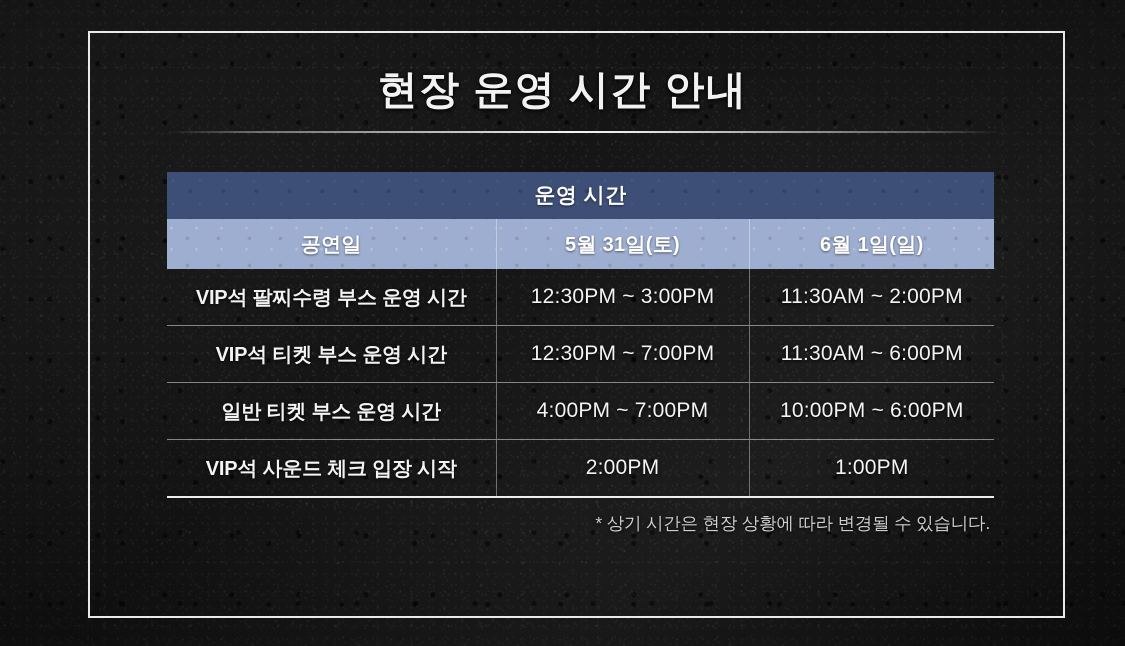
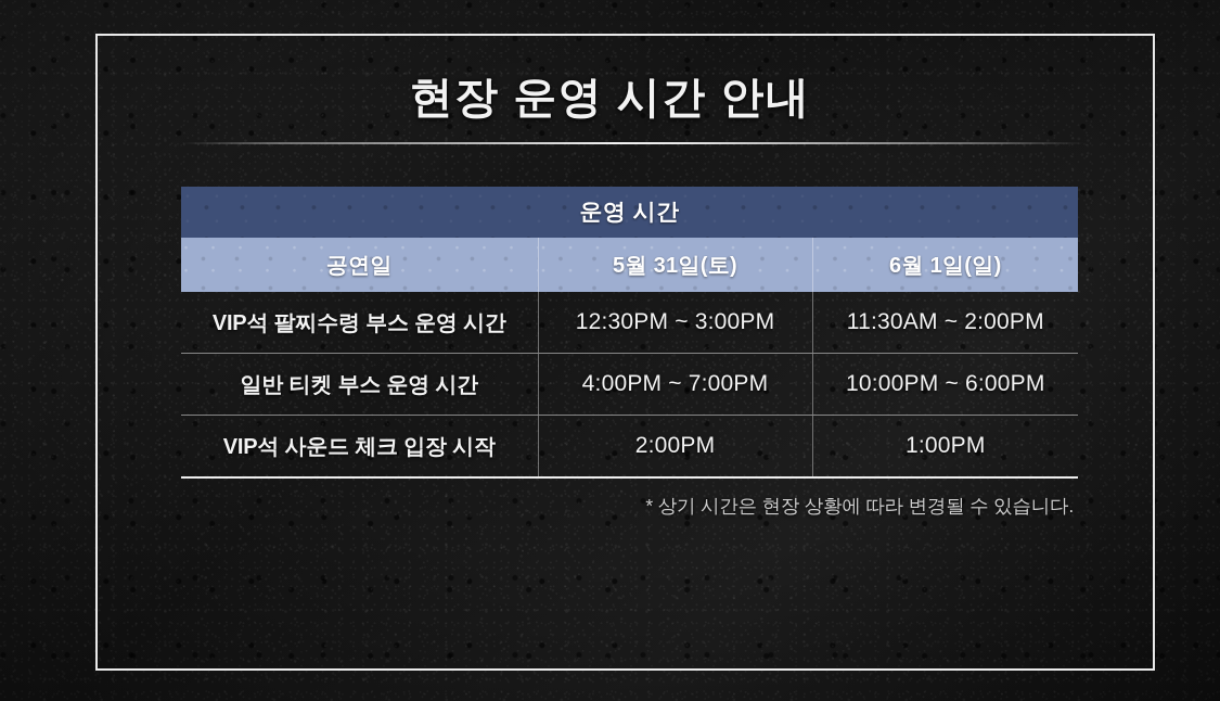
  현장 운영 시간 안내
  운영 시간
  공연일	5월 31일(토)	6월 1일(일)
  VIP석 팔찌수령 부스 운영 시간	12:30PM ~ 3:00PM	11:30AM ~ 2:00PM
- VIP석 티켓 부스 운영 시간	12:30PM ~ 7:00PM	11:30AM ~ 6:00PM
  일반 티켓 부스 운영 시간	4:00PM ~ 7:00PM	10:00PM ~ 6:00PM
  VIP석 사운드 체크 입장 시작	2:00PM	1:00PM
  * 상기 시간은 현장 상황에 따라 변경될 수 있습니다.
